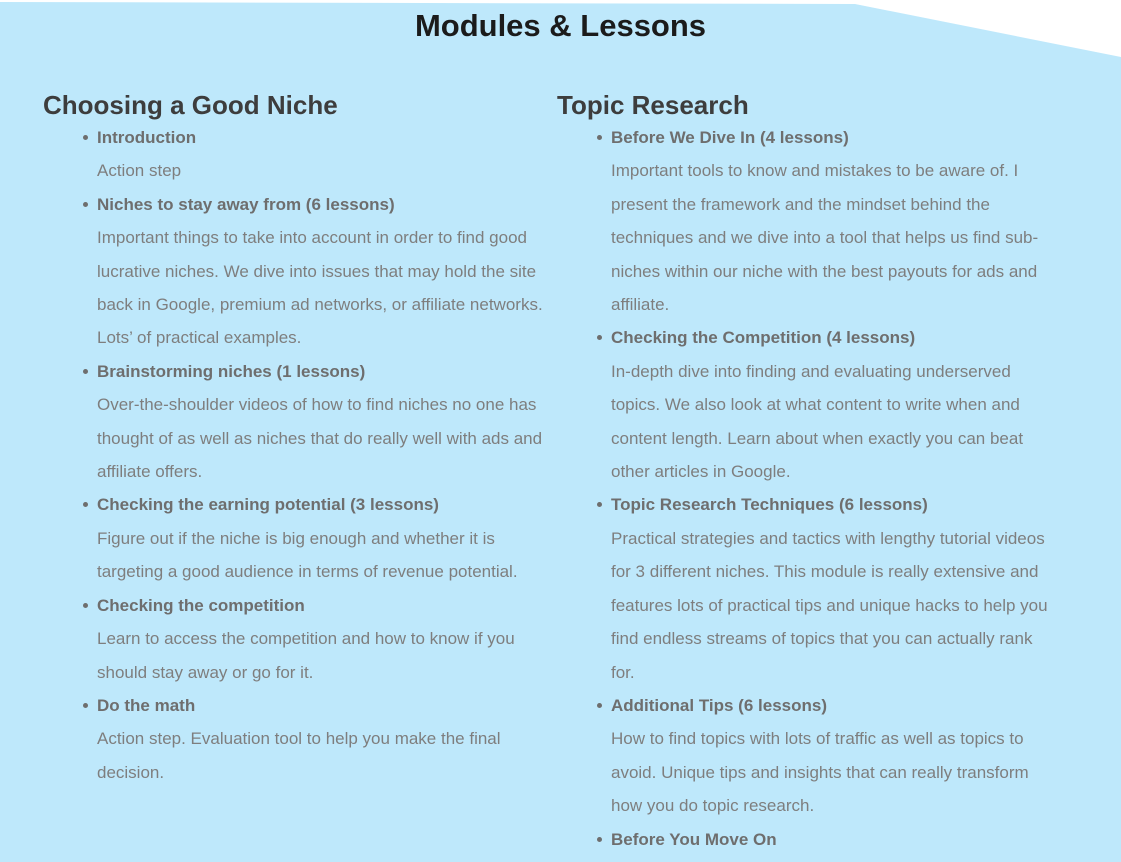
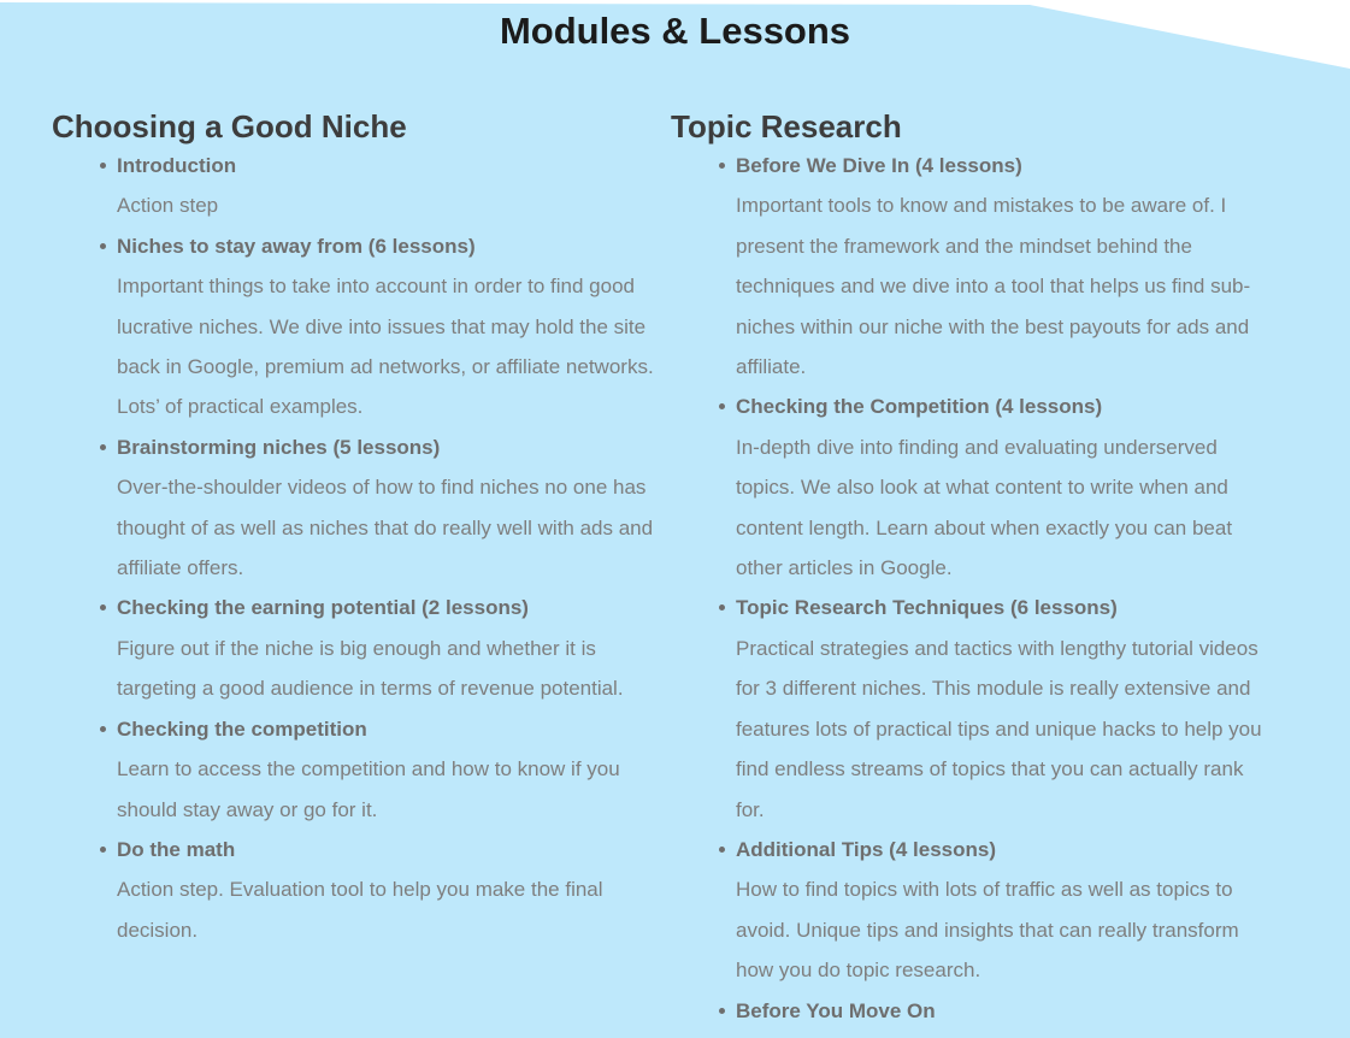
  Modules & Lessons
  Choosing a Good Niche
  Introduction
  Action step
  Niches to stay away from (6 lessons)
  Important things to take into account in order to find good lucrative niches. We dive into issues that may hold the site back in Google, premium ad networks, or affiliate networks. Lots’ of practical examples.
- Brainstorming niches (1 lessons)
+ Brainstorming niches (5 lessons)
  Over-the-shoulder videos of how to find niches no one has thought of as well as niches that do really well with ads and affiliate offers.
- Checking the earning potential (3 lessons)
+ Checking the earning potential (2 lessons)
  Figure out if the niche is big enough and whether it is targeting a good audience in terms of revenue potential.
  Checking the competition
  Learn to access the competition and how to know if you should stay away or go for it.
  Do the math
  Action step. Evaluation tool to help you make the final decision.
  Topic Research
  Before We Dive In (4 lessons)
  Important tools to know and mistakes to be aware of. I present the framework and the mindset behind the techniques and we dive into a tool that helps us find sub-niches within our niche with the best payouts for ads and affiliate.
  Checking the Competition (4 lessons)
  In-depth dive into finding and evaluating underserved topics. We also look at what content to write when and content length. Learn about when exactly you can beat other articles in Google.
  Topic Research Techniques (6 lessons)
  Practical strategies and tactics with lengthy tutorial videos for 3 different niches. This module is really extensive and features lots of practical tips and unique hacks to help you find endless streams of topics that you can actually rank for.
- Additional Tips (6 lessons)
+ Additional Tips (4 lessons)
  How to find topics with lots of traffic as well as topics to avoid. Unique tips and insights that can really transform how you do topic research.
  Before You Move On
